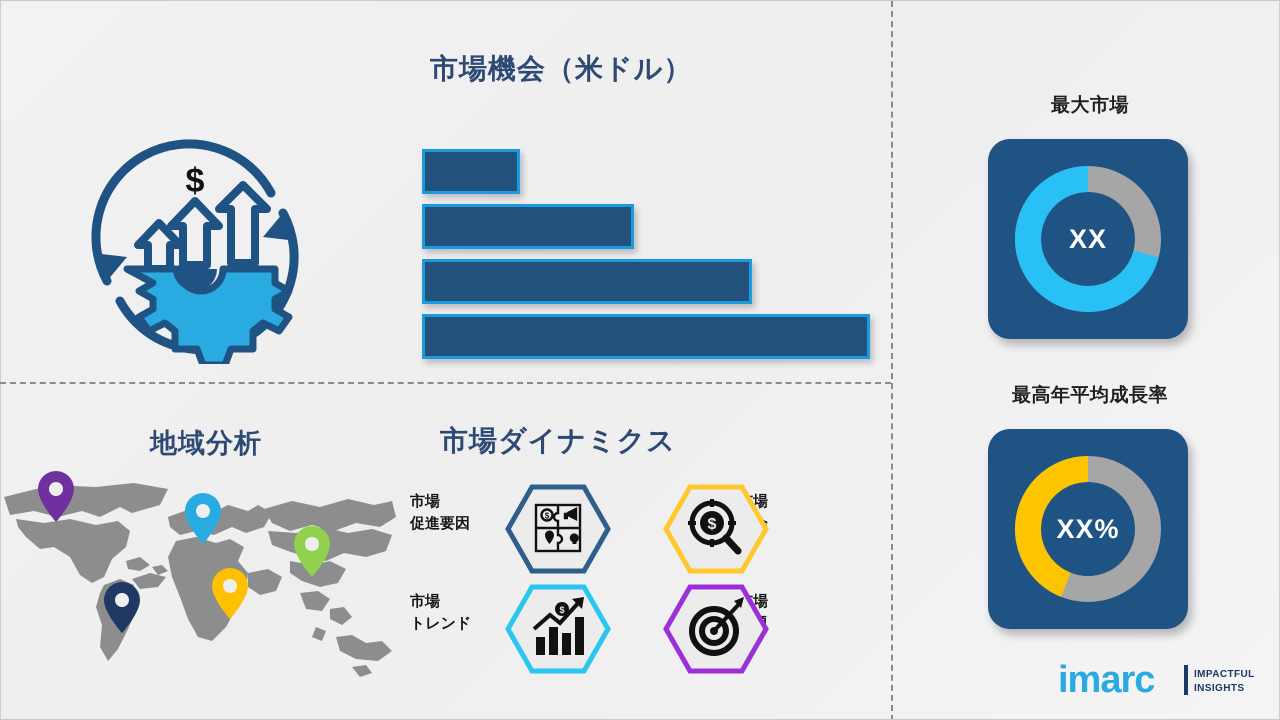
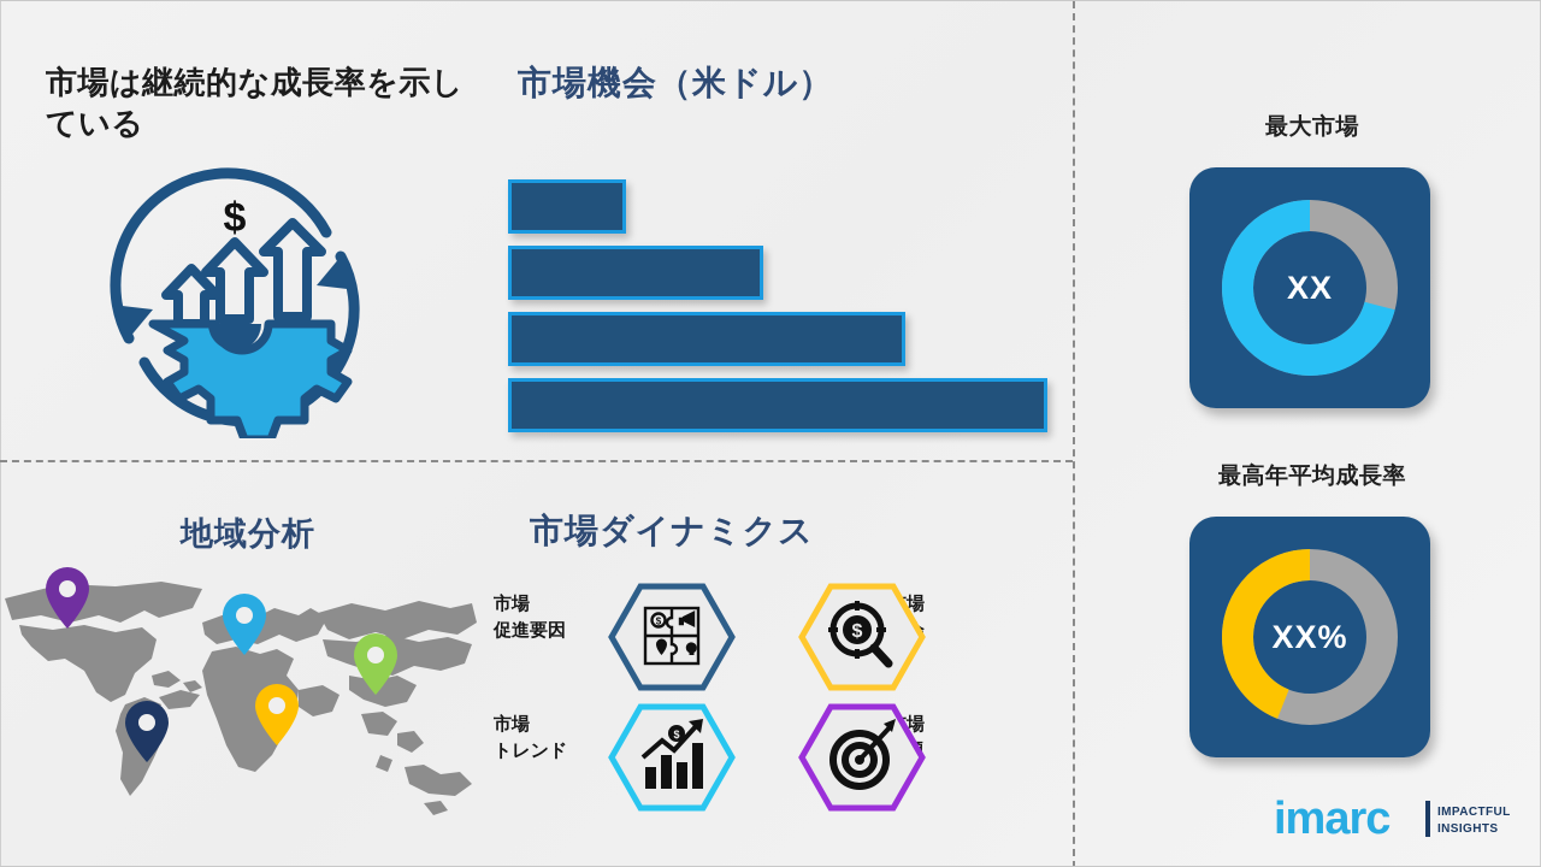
+ 市場は継続的な成長率を示している
  $
  市場機会（米ドル）
  地域分析
  市場ダイナミクス
  市場
  促進要因
  $
  $
  市場
  トレンド
  $
  最大市場
  XX
  最高年平均成長率
  XX%
  imarc
  IMPACTFUL
  INSIGHTS
